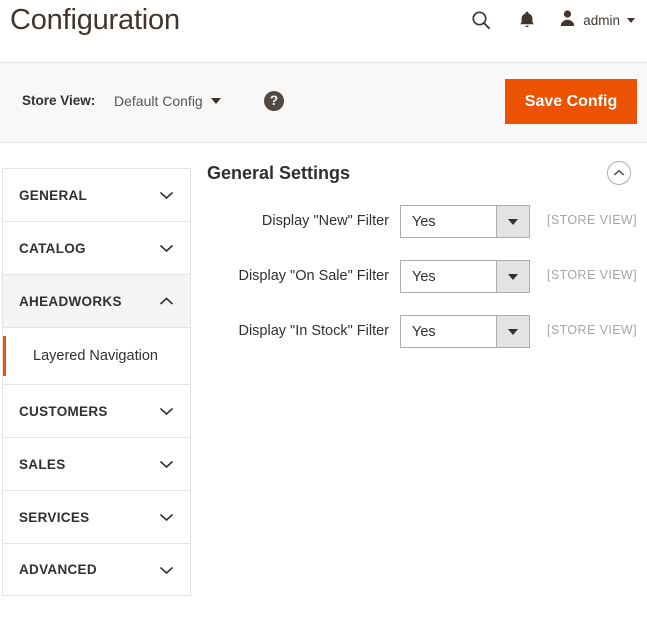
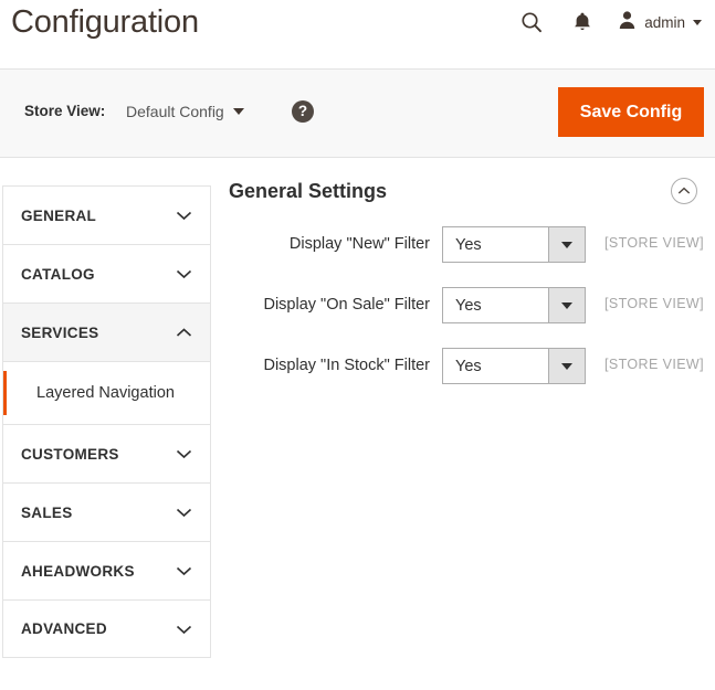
  Configuration
  admin
  Store View:
  Default Config
  ?
  Save Config
  GENERAL
  CATALOG
- AHEADWORKS
+ SERVICES
  Layered Navigation
  CUSTOMERS
  SALES
- SERVICES
+ AHEADWORKS
  ADVANCED
  General Settings
  Display "New" Filter
  Yes
  [STORE VIEW]
  Display "On Sale" Filter
  Yes
  [STORE VIEW]
  Display "In Stock" Filter
  Yes
  [STORE VIEW]
